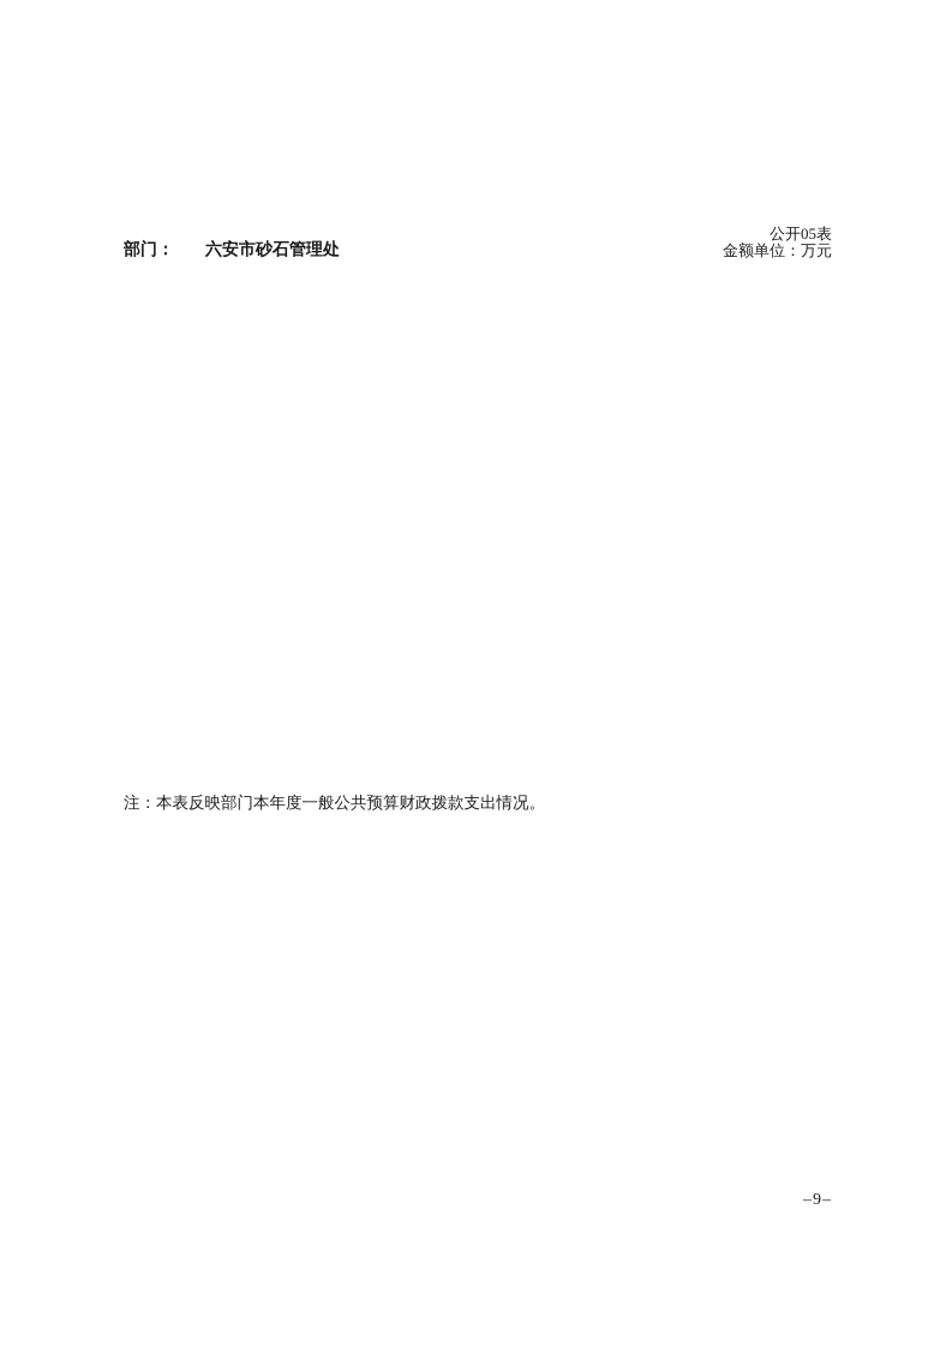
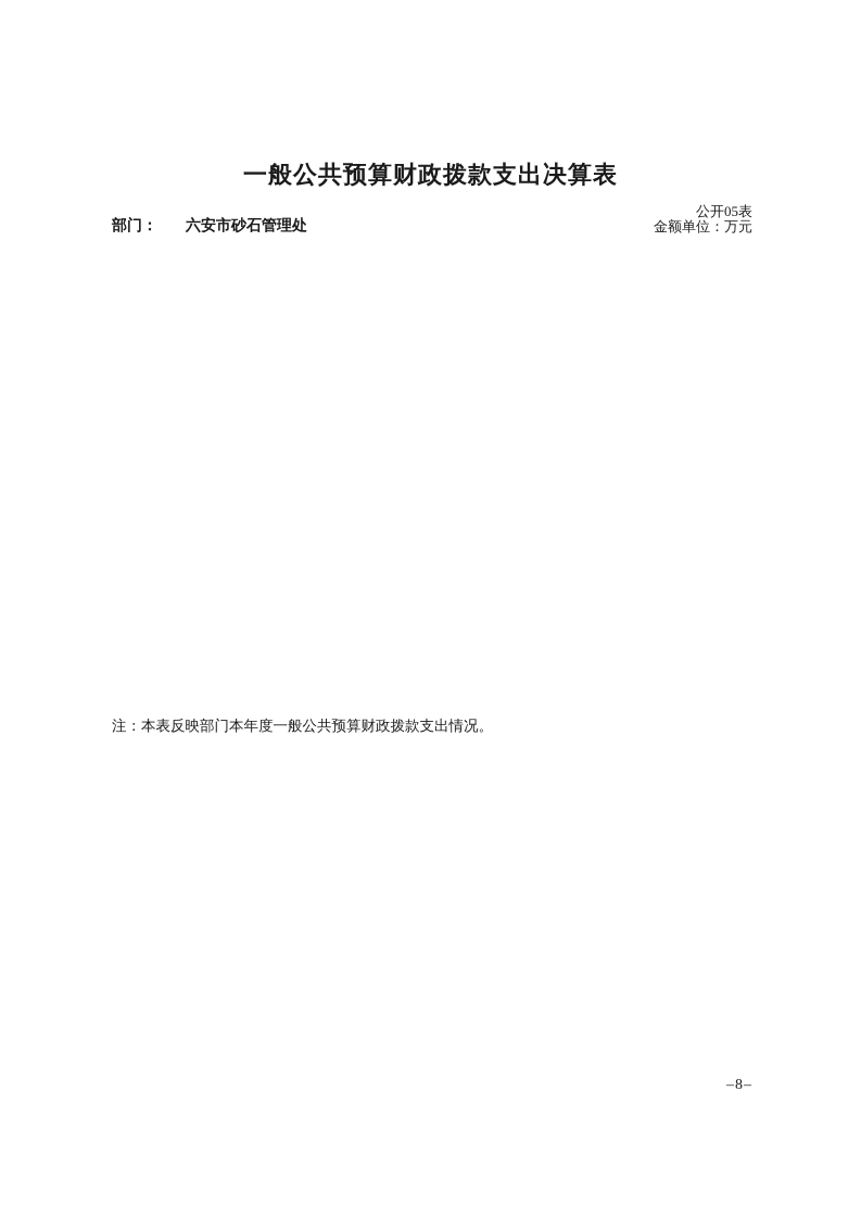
+ 一般公共预算财政拨款支出决算表
  公开05表
  部门： 六安市砂石管理处
  金额单位：万元
  注：本表反映部门本年度一般公共预算财政拨款支出情况。
- –9–
+ –8–
